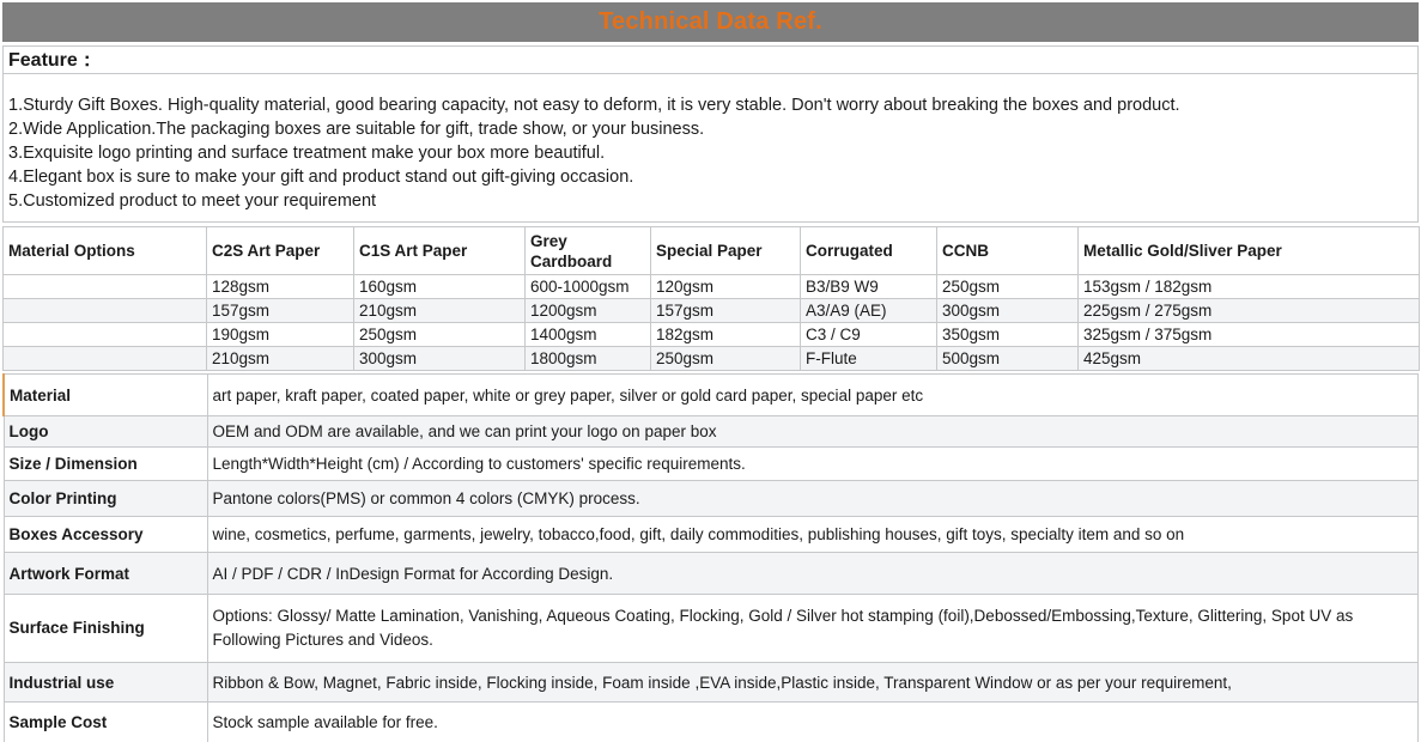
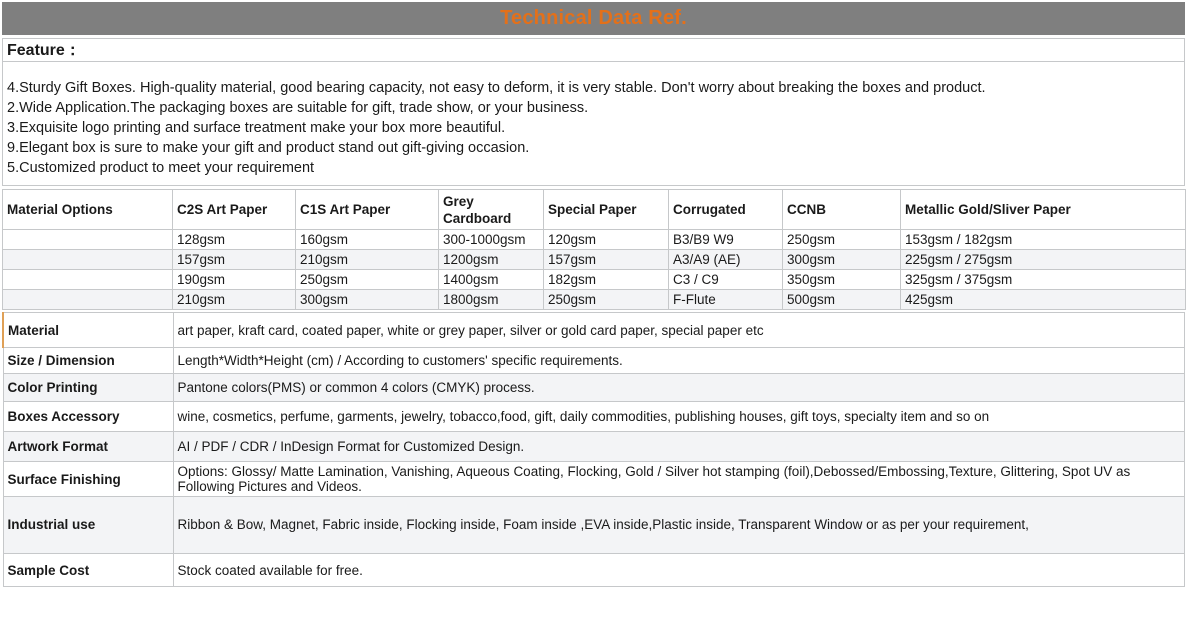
  Technical Data Ref.
  Feature：
- 1.Sturdy Gift Boxes. High-quality material, good bearing capacity, not easy to deform, it is very stable. Don't worry about breaking the boxes and product.
+ 4.Sturdy Gift Boxes. High-quality material, good bearing capacity, not easy to deform, it is very stable. Don't worry about breaking the boxes and product.
  2.Wide Application.The packaging boxes are suitable for gift, trade show, or your business.
  3.Exquisite logo printing and surface treatment make your box more beautiful.
- 4.Elegant box is sure to make your gift and product stand out gift-giving occasion.
+ 9.Elegant box is sure to make your gift and product stand out gift-giving occasion.
  5.Customized product to meet your requirement
  Material Options	C2S Art Paper	C1S Art Paper	Grey Cardboard	Special Paper	Corrugated	CCNB	Metallic Gold/Sliver Paper
- 	128gsm	160gsm	600-1000gsm	120gsm	B3/B9 W9	250gsm	153gsm / 182gsm
+ 	128gsm	160gsm	300-1000gsm	120gsm	B3/B9 W9	250gsm	153gsm / 182gsm
  	157gsm	210gsm	1200gsm	157gsm	A3/A9 (AE)	300gsm	225gsm / 275gsm
  	190gsm	250gsm	1400gsm	182gsm	C3 / C9	350gsm	325gsm / 375gsm
  	210gsm	300gsm	1800gsm	250gsm	F-Flute	500gsm	425gsm
- Material	art paper, kraft paper, coated paper, white or grey paper, silver or gold card paper, special paper etc
+ Material	art paper, kraft card, coated paper, white or grey paper, silver or gold card paper, special paper etc
- Logo	OEM and ODM are available, and we can print your logo on paper box
  Size / Dimension	Length*Width*Height (cm) / According to customers' specific requirements.
  Color Printing	Pantone colors(PMS) or common 4 colors (CMYK) process.
  Boxes Accessory	wine, cosmetics, perfume, garments, jewelry, tobacco,food, gift, daily commodities, publishing houses, gift toys, specialty item and so on
- Artwork Format	AI / PDF / CDR / InDesign Format for According Design.
+ Artwork Format	AI / PDF / CDR / InDesign Format for Customized Design.
  Surface Finishing	Options: Glossy/ Matte Lamination, Vanishing, Aqueous Coating, Flocking, Gold / Silver hot stamping (foil),Debossed/Embossing,Texture, Glittering, Spot UV as Following Pictures and Videos.
  Industrial use	Ribbon & Bow, Magnet, Fabric inside, Flocking inside, Foam inside ,EVA inside,Plastic inside, Transparent Window or as per your requirement,
- Sample Cost	Stock sample available for free.
+ Sample Cost	Stock coated available for free.
